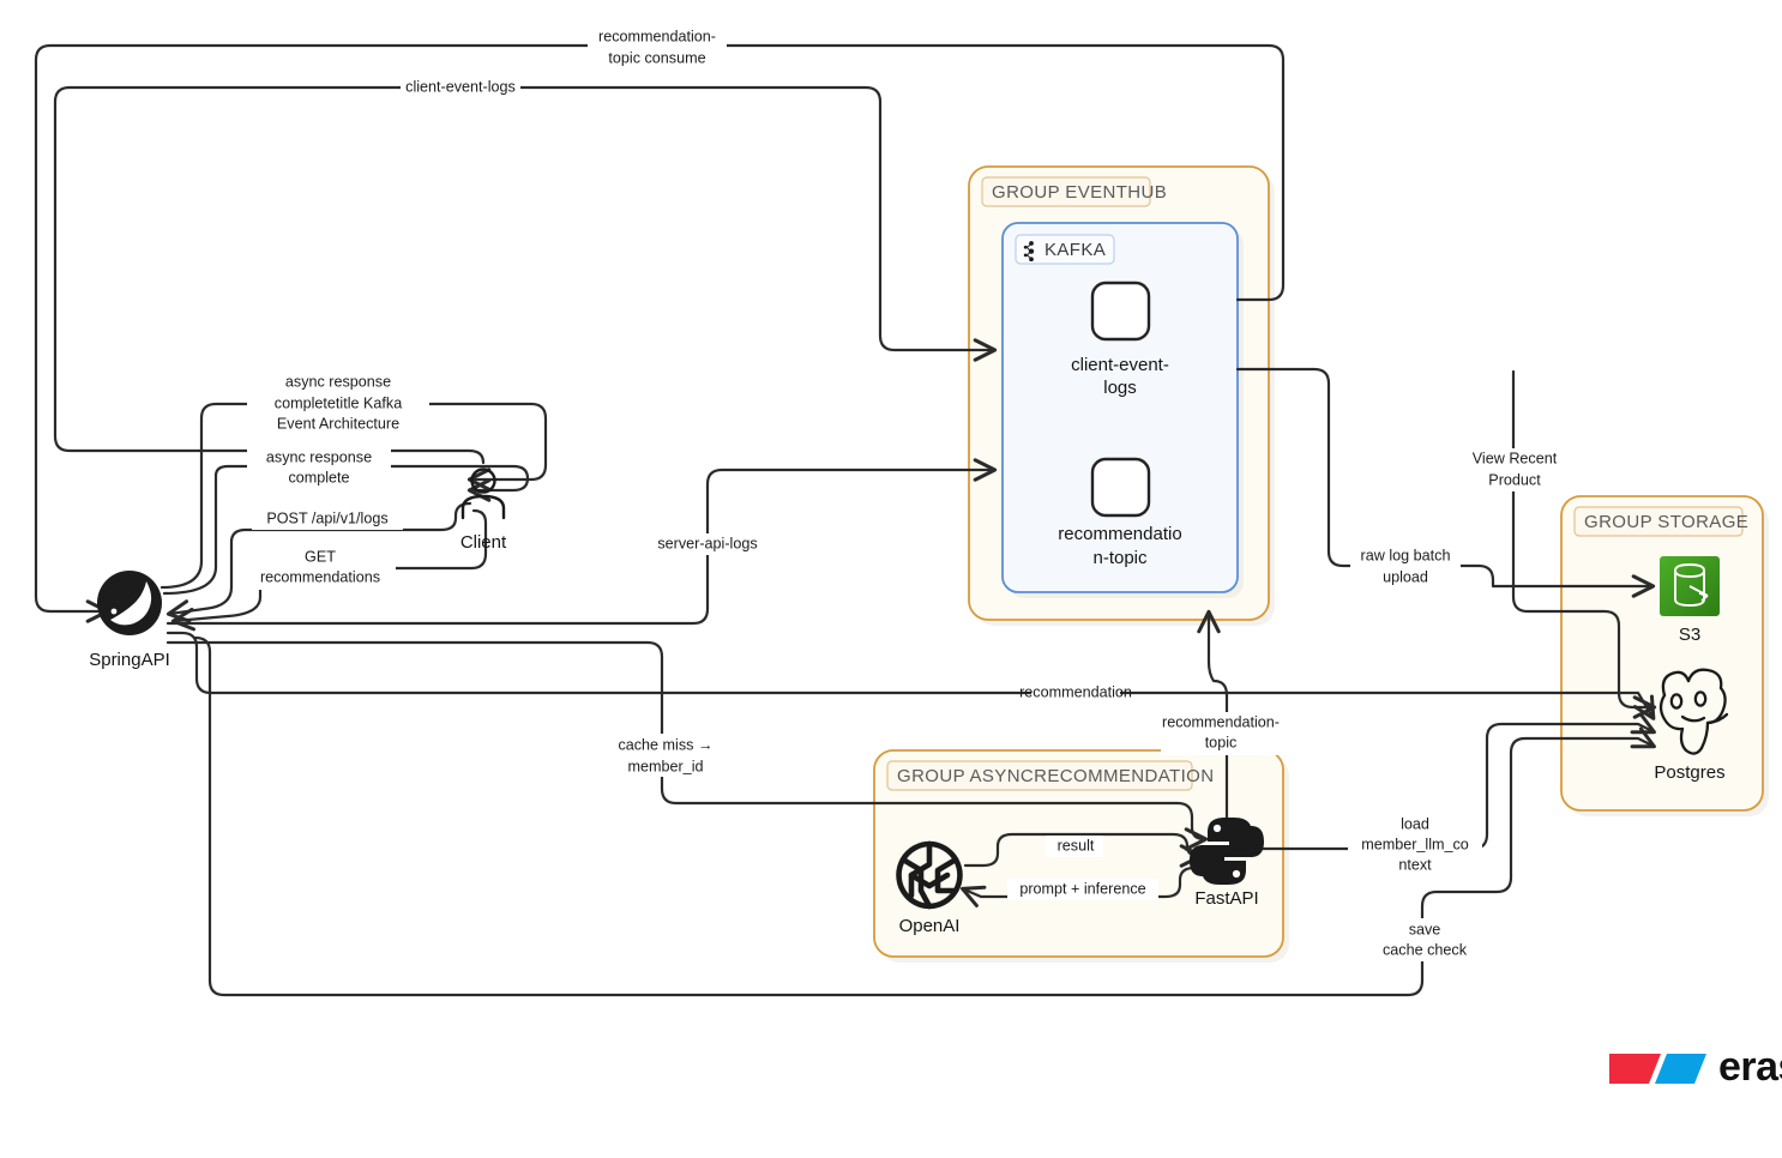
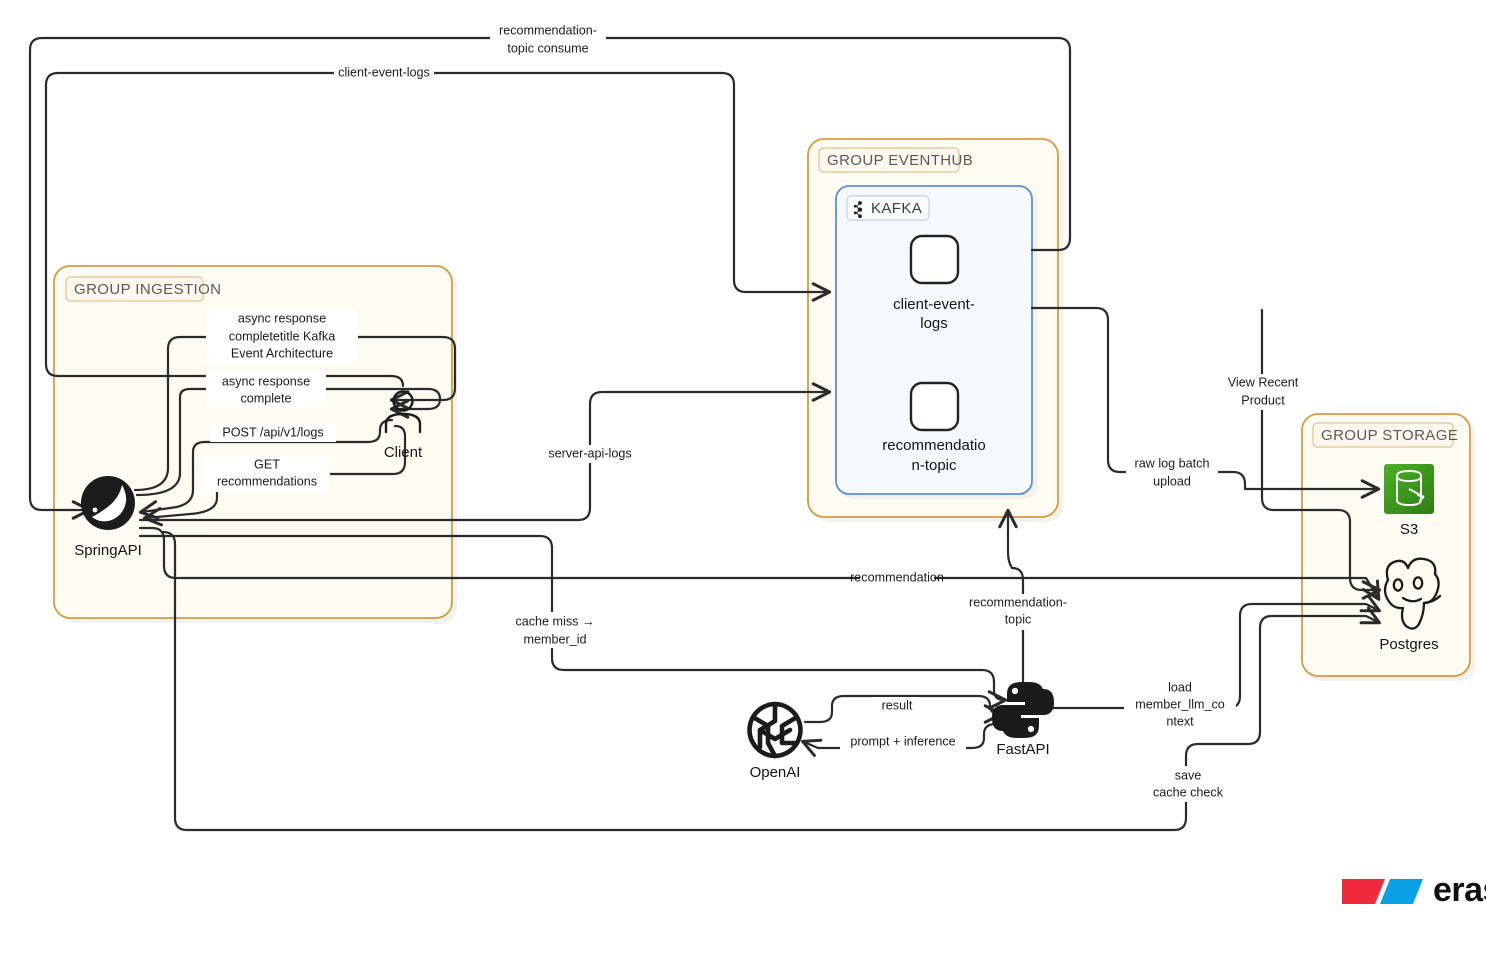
+ GROUP INGESTION
  GROUP EVENTHUB
  GROUP STORAGE
- GROUP ASYNCRECOMMENDATION
  KAFKA
  client-event-
  logs
  recommendatio
  n-topic
  SpringAPI
  Client
  S3
  Postgres
  OpenAI
  FastAPI
  recommendation-
  topic consume
  client-event-logs
  async response
  completetitle Kafka
  Event Architecture
  async response
  complete
  POST /api/v1/logs
  GET
  recommendations
  server-api-logs
  View Recent
  Product
  raw log batch
  upload
  recommendation
  cache miss →
  member_id
  recommendation-
  topic
  result
  prompt + inference
  load
  member_llm_co
  ntext
  save
  cache check
